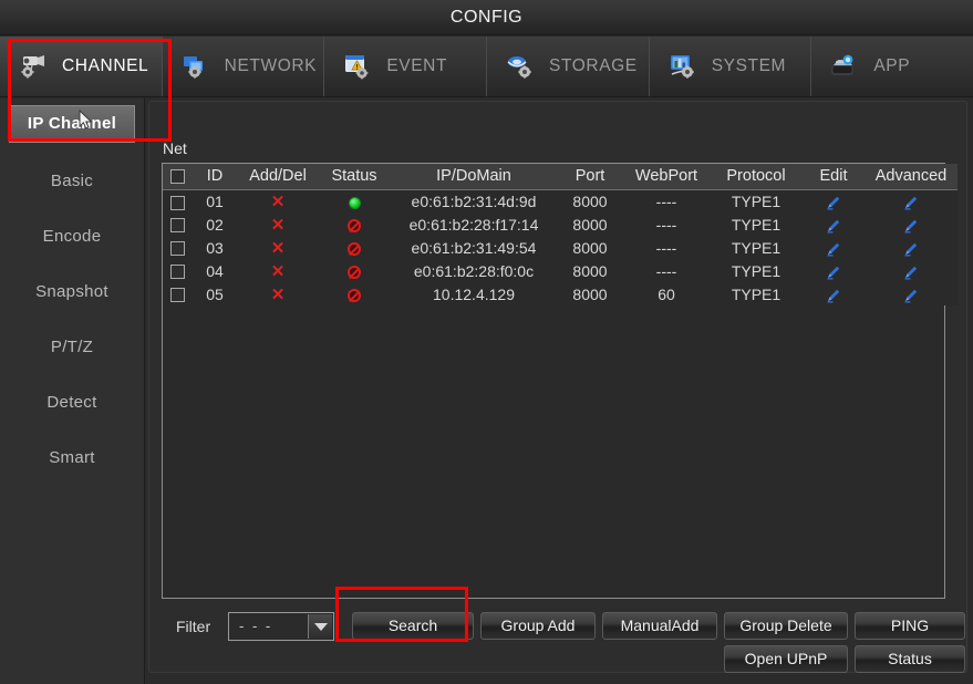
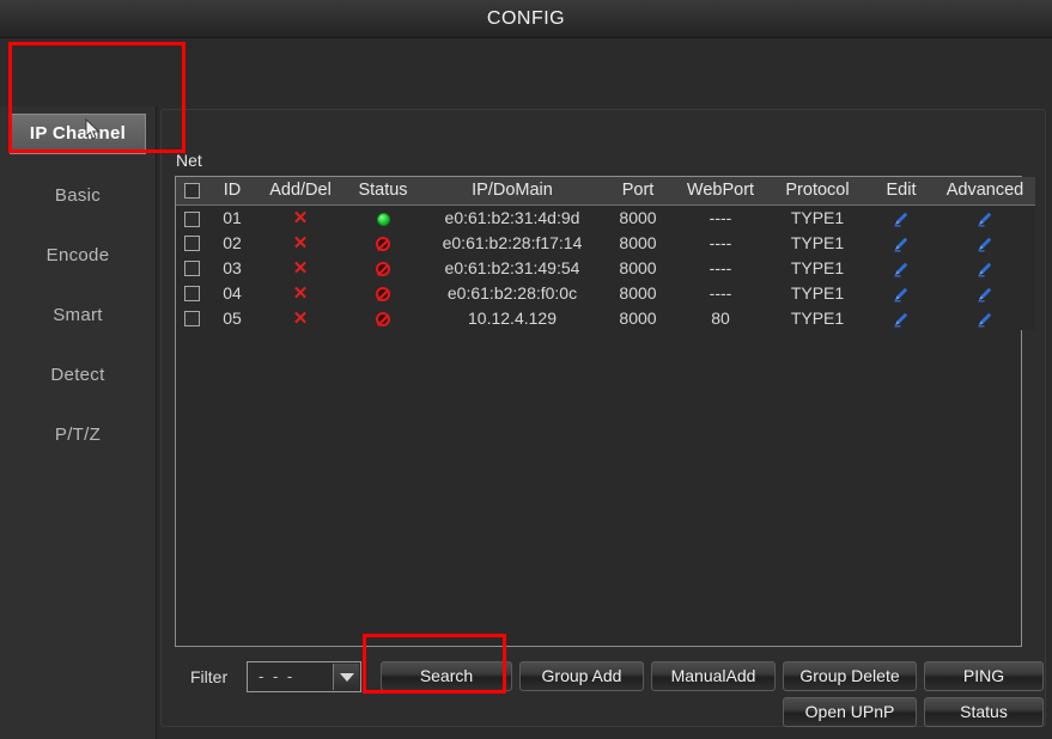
  CONFIG
- CHANNEL
- NETWORK
- EVENT
- STORAGE
- SYSTEM
- APP
  IP Chanel
  Basic
  Encode
- Snapshot
- P/T/Z
+ Smart
  Detect
- Smart
+ P/T/Z
  Net
  	ID	Add/Del	Status	IP/DoMain	Port	WebPort	Protocol	Edit	Advanced
  	01	✕		e0:61:b2:31:4d:9d	8000	----	TYPE1
  	02	✕		e0:61:b2:28:f17:14	8000	----	TYPE1
  	03	✕		e0:61:b2:31:49:54	8000	----	TYPE1
  	04	✕		e0:61:b2:28:f0:0c	8000	----	TYPE1
- 	05	✕		10.12.4.129	8000	60	TYPE1
+ 	05	✕		10.12.4.129	8000	80	TYPE1
  Filter
  - - -
  Search
  Group Add
  ManualAdd
  Group Delete
  PING
  Open UPnP
  Status
